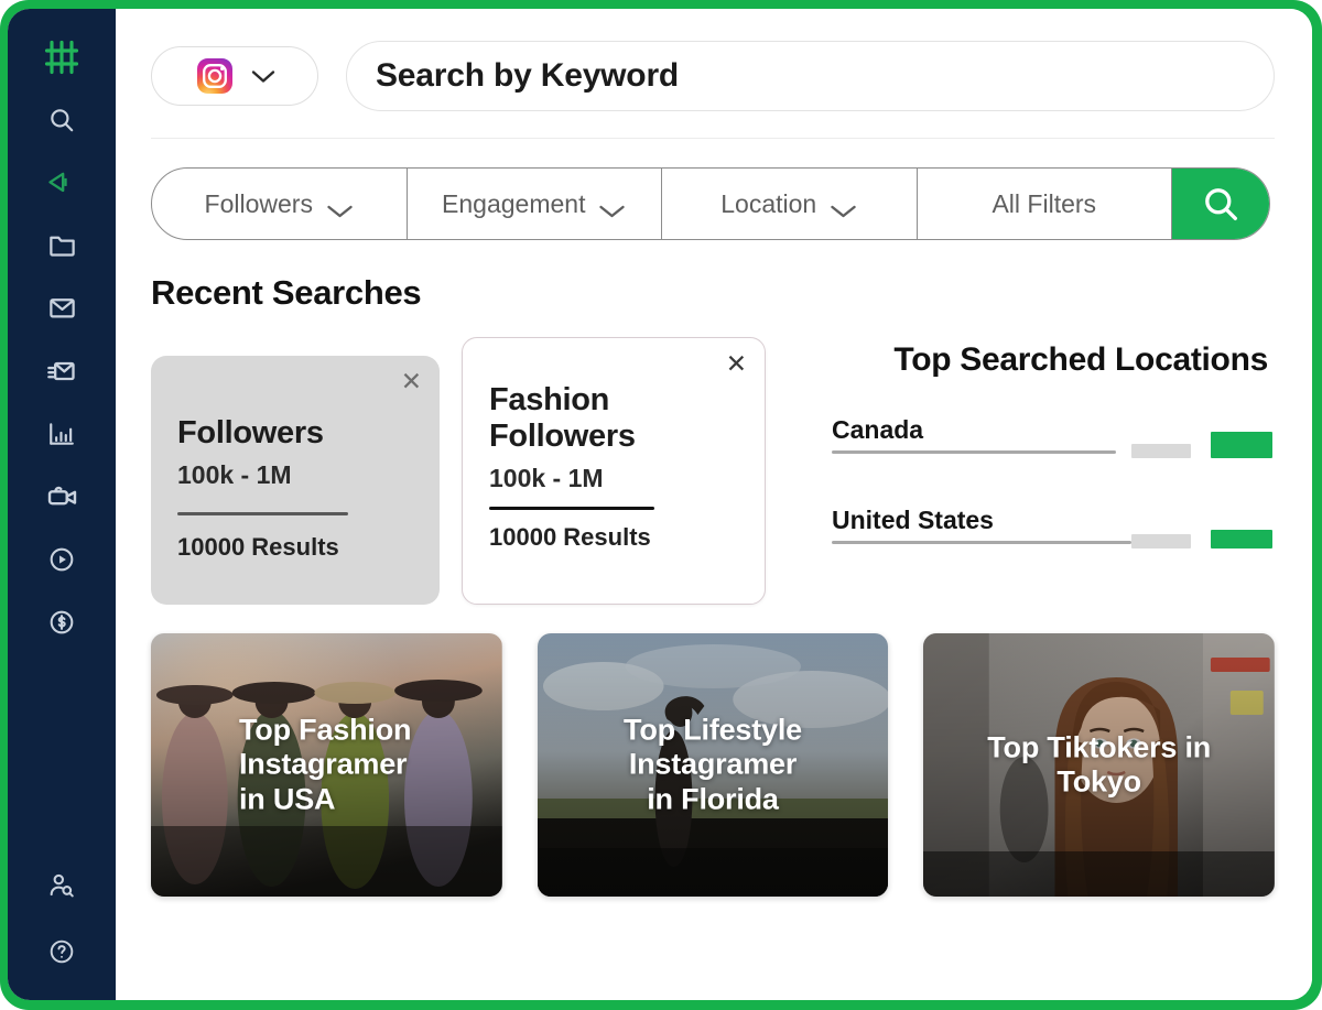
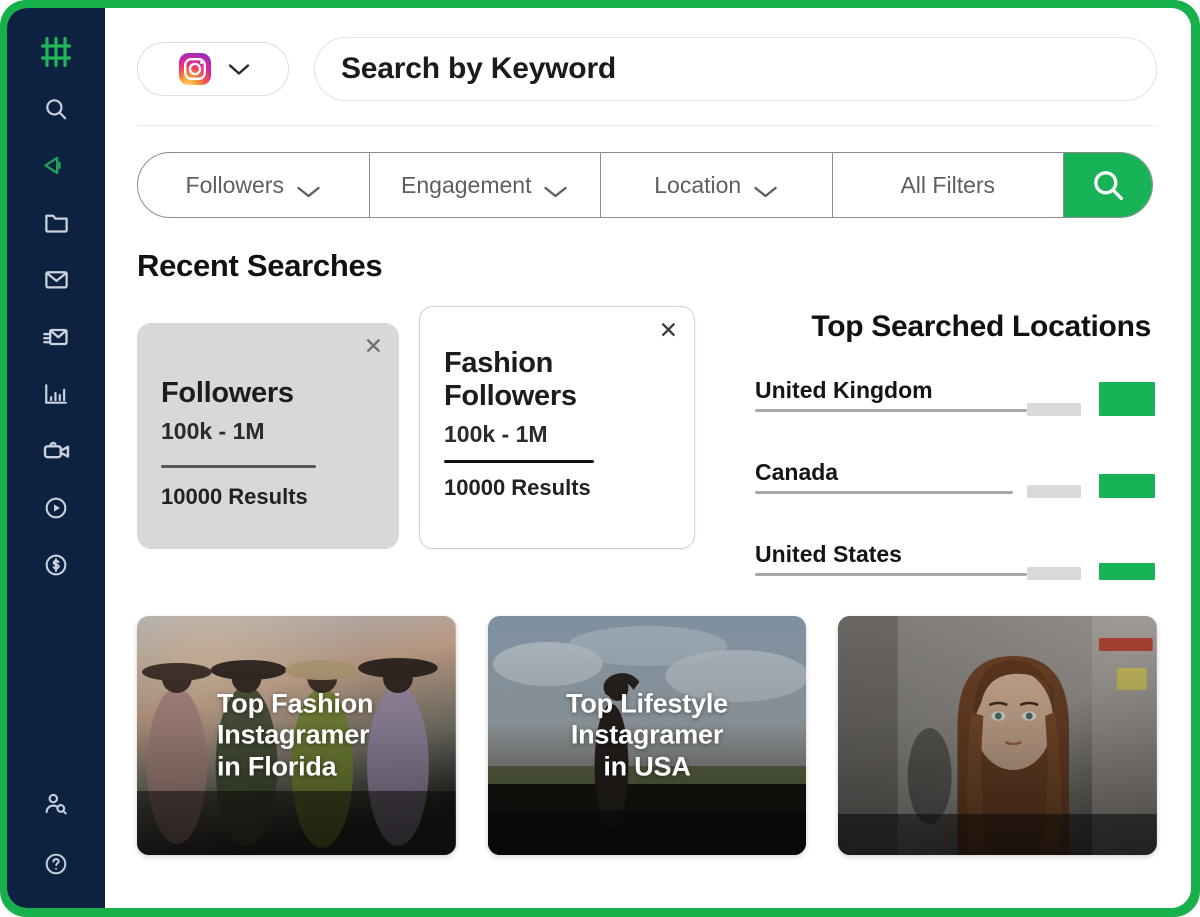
  Search by Keyword
  Followers
  Engagement
  Location
  All Filters
  Recent Searches
  ✕
  Followers
  100k - 1M
  10000 Results
  ✕
  Fashion Followers
  100k - 1M
  10000 Results
  Top Searched Locations
+ United Kingdom
  Canada
  United States
  Top Fashion
  Instagramer
- in USA
+ in Florida
  Top Lifestyle
  Instagramer
- in Florida
+ in USA
- Top Tiktokers in
- Tokyo
